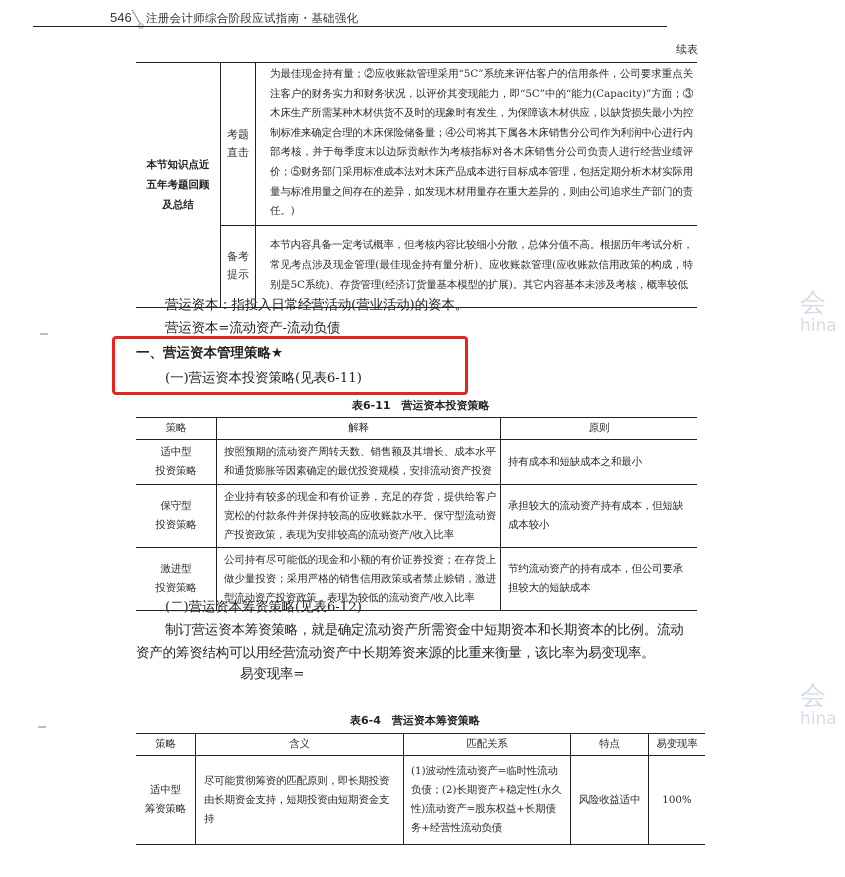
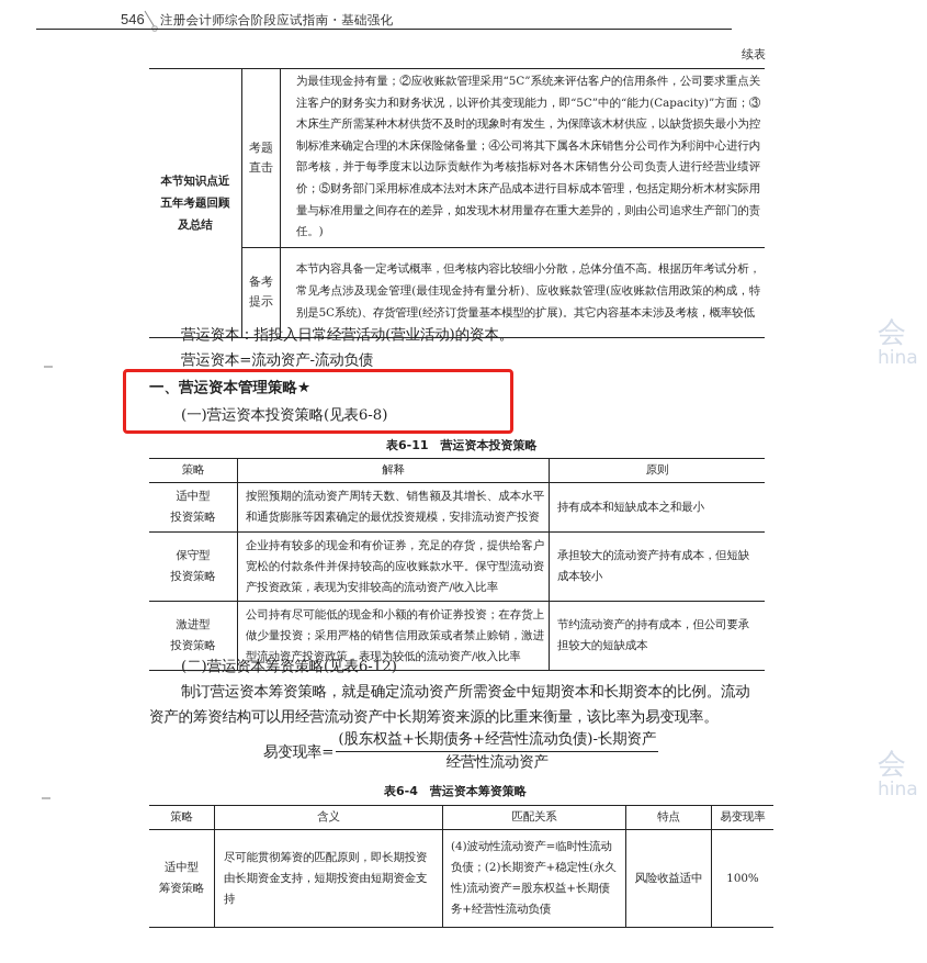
  546
  注册会计师综合阶段应试指南・基础强化
  续表
  本节知识点近 五年考题回顾 及总结	考题 直击	为最佳现金持有量；②应收账款管理采用“5C”系统来评估客户的信用条件，公司要求重点关注客户的财务实力和财务状况，以评价其变现能力，即“5C”中的“能力(Capacity)”方面；③木床生产所需某种木材供货不及时的现象时有发生，为保障该木材供应，以缺货损失最小为控制标准来确定合理的木床保险储备量；④公司将其下属各木床销售分公司作为利润中心进行内部考核，并于每季度末以边际贡献作为考核指标对各木床销售分公司负责人进行经营业绩评价；⑤财务部门采用标准成本法对木床产品成本进行目标成本管理，包括定期分析木材实际用量与标准用量之间存在的差异，如发现木材用量存在重大差异的，则由公司追求生产部门的责任。)
  备考 提示	本节内容具备一定考试概率，但考核内容比较细小分散，总体分值不高。根据历年考试分析，常见考点涉及现金管理(最佳现金持有量分析)、应收账款管理(应收账款信用政策的构成，特别是5C系统)、存货管理(经济订货量基本模型的扩展)。其它内容基本未涉及考核，概率较低
  营运资本：指投入日常经营活动(营业活动)的资本。
  营运资本=流动资产-流动负债
  一、营运资本管理策略★
- (一)营运资本投资策略(见表6-11)
+ (一)营运资本投资策略(见表6-8)
  表6-11 营运资本投资策略
  策略	解释	原则
  适中型 投资策略	按照预期的流动资产周转天数、销售额及其增长、成本水平和通货膨胀等因素确定的最优投资规模，安排流动资产投资	持有成本和短缺成本之和最小
  保守型 投资策略	企业持有较多的现金和有价证券，充足的存货，提供给客户宽松的付款条件并保持较高的应收账款水平。保守型流动资产投资政策，表现为安排较高的流动资产/收入比率	承担较大的流动资产持有成本，但短缺成本较小
  激进型 投资策略	公司持有尽可能低的现金和小额的有价证券投资；在存货上做少量投资；采用严格的销售信用政策或者禁止赊销，激进型流动资产投资政策，表现为较低的流动资产/收入比率	节约流动资产的持有成本，但公司要承担较大的短缺成本
  (二)营运资本筹资策略(见表6-12)
  制订营运资本筹资策略，就是确定流动资产所需资金中短期资本和长期资本的比例。流动
  资产的筹资结构可以用经营流动资产中长期筹资来源的比重来衡量，该比率为易变现率。
  易变现率=
+ (股东权益+长期债务+经营性流动负债)-长期资产
+ 经营性流动资产
  表6-4 营运资本筹资策略
  策略	含义	匹配关系	特点	易变现率
- 适中型 筹资策略	尽可能贯彻筹资的匹配原则，即长期投资由长期资金支持，短期投资由短期资金支持	(1)波动性流动资产=临时性流动负债；(2)长期资产+稳定性(永久性)流动资产=股东权益+长期债务+经营性流动负债	风险收益适中	100%
+ 适中型 筹资策略	尽可能贯彻筹资的匹配原则，即长期投资由长期资金支持，短期投资由短期资金支持	(4)波动性流动资产=临时性流动负债；(2)长期资产+稳定性(永久性)流动资产=股东权益+长期债务+经营性流动负债	风险收益适中	100%
  会
  hina
  会
  hina
